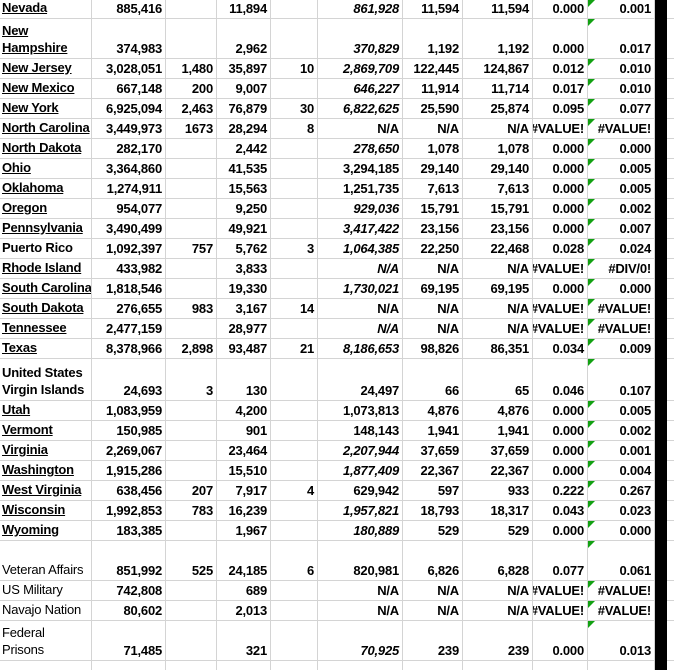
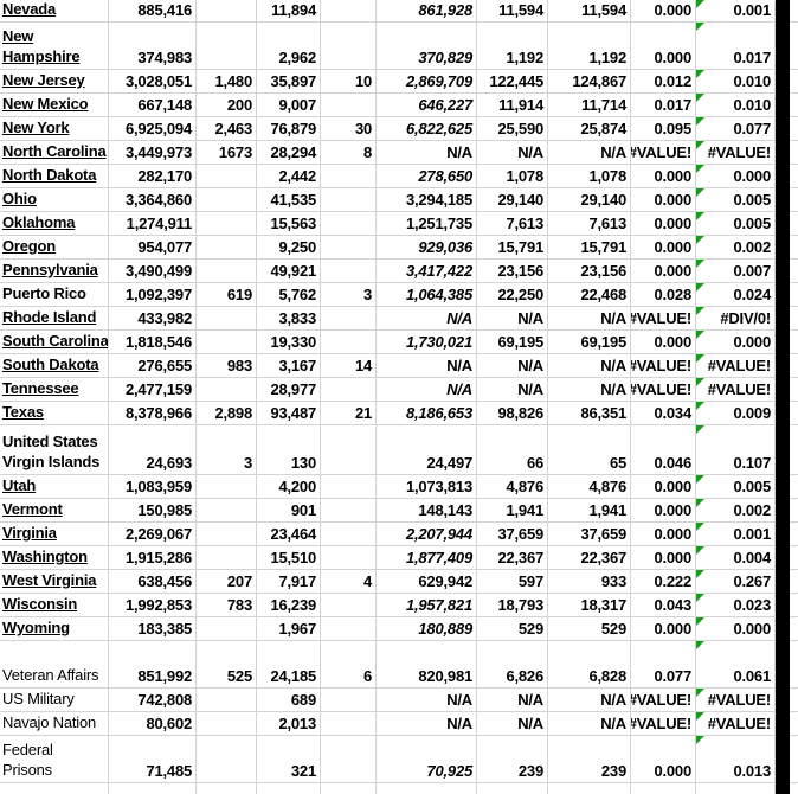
  Nevada
  885,416
  11,894
  861,928
  11,594
  11,594
  0.000
  0.001
  New Hampshire
  374,983
  2,962
  370,829
  1,192
  1,192
  0.000
  0.017
  New Jersey
  3,028,051
  1,480
  35,897
  10
  2,869,709
  122,445
  124,867
  0.012
  0.010
  New Mexico
  667,148
  200
  9,007
  646,227
  11,914
  11,714
  0.017
  0.010
  New York
  6,925,094
  2,463
  76,879
  30
  6,822,625
  25,590
  25,874
  0.095
  0.077
  North Carolina
  3,449,973
  1673
  28,294
  8
  N/A
  N/A
  N/A
  #VALUE!
  #VALUE!
  North Dakota
  282,170
  2,442
  278,650
  1,078
  1,078
  0.000
  0.000
  Ohio
  3,364,860
  41,535
  3,294,185
  29,140
  29,140
  0.000
  0.005
  Oklahoma
  1,274,911
  15,563
  1,251,735
  7,613
  7,613
  0.000
  0.005
  Oregon
  954,077
  9,250
  929,036
  15,791
  15,791
  0.000
  0.002
  Pennsylvania
  3,490,499
  49,921
  3,417,422
  23,156
  23,156
  0.000
  0.007
  Puerto Rico
  1,092,397
- 757
+ 619
  5,762
  3
  1,064,385
  22,250
  22,468
  0.028
  0.024
  Rhode Island
  433,982
  3,833
  N/A
  N/A
  N/A
  #VALUE!
  #DIV/0!
  South Carolina
  1,818,546
  19,330
  1,730,021
  69,195
  69,195
  0.000
  0.000
  South Dakota
  276,655
  983
  3,167
  14
  N/A
  N/A
  N/A
  #VALUE!
  #VALUE!
  Tennessee
  2,477,159
  28,977
  N/A
  N/A
  N/A
  #VALUE!
  #VALUE!
  Texas
  8,378,966
  2,898
  93,487
  21
  8,186,653
  98,826
  86,351
  0.034
  0.009
  United States Virgin Islands
  24,693
  3
  130
  24,497
  66
  65
  0.046
  0.107
  Utah
  1,083,959
  4,200
  1,073,813
  4,876
  4,876
  0.000
  0.005
  Vermont
  150,985
  901
  148,143
  1,941
  1,941
  0.000
  0.002
  Virginia
  2,269,067
  23,464
  2,207,944
  37,659
  37,659
  0.000
  0.001
  Washington
  1,915,286
  15,510
  1,877,409
  22,367
  22,367
  0.000
  0.004
  West Virginia
  638,456
  207
  7,917
  4
  629,942
  597
  933
  0.222
  0.267
  Wisconsin
  1,992,853
  783
  16,239
  1,957,821
  18,793
  18,317
  0.043
  0.023
  Wyoming
  183,385
  1,967
  180,889
  529
  529
  0.000
  0.000
  Veteran Affairs
  851,992
  525
  24,185
  6
  820,981
  6,826
  6,828
  0.077
  0.061
  US Military
  742,808
  689
  N/A
  N/A
  N/A
  #VALUE!
  #VALUE!
  Navajo Nation
  80,602
  2,013
  N/A
  N/A
  N/A
  #VALUE!
  #VALUE!
  Federal Prisons
  71,485
  321
  70,925
  239
  239
  0.000
  0.013
